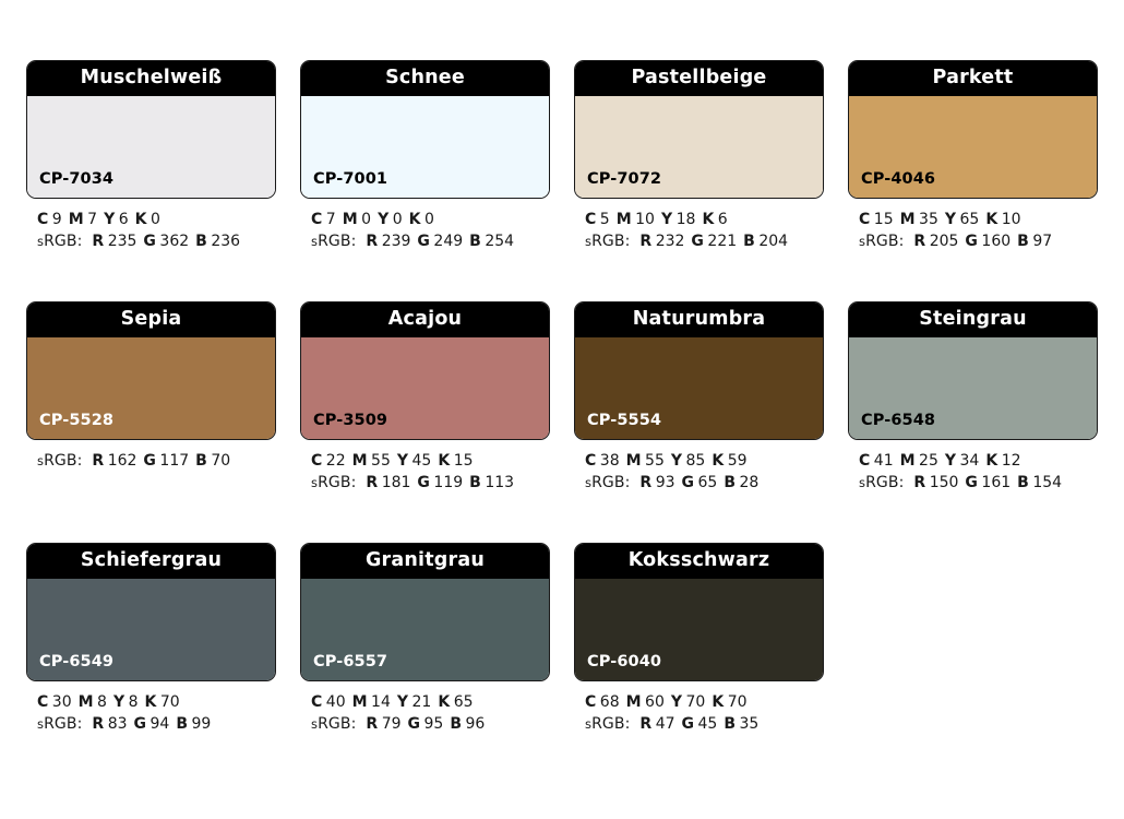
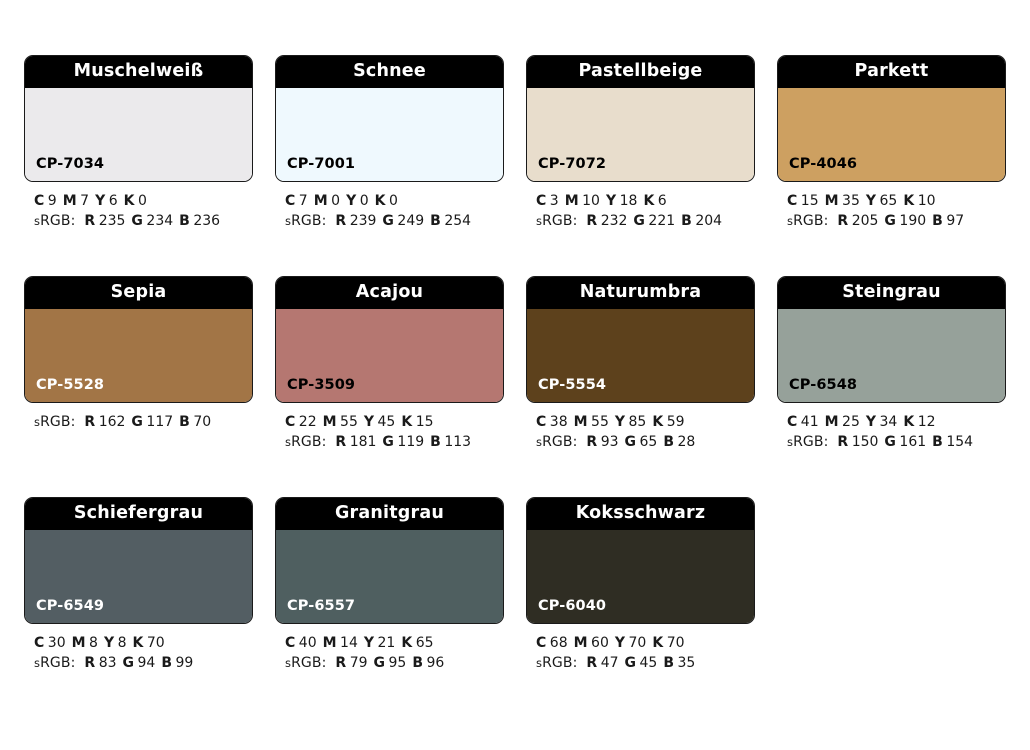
  Muschelweiß
  CP-7034
  C 9 M 7 Y 6 K 0
- sRGB: R 235 G 362 B 236
+ sRGB: R 235 G 234 B 236
  Schnee
  CP-7001
  C 7 M 0 Y 0 K 0
  sRGB: R 239 G 249 B 254
  Pastellbeige
  CP-7072
- C 5 M 10 Y 18 K 6
+ C 3 M 10 Y 18 K 6
  sRGB: R 232 G 221 B 204
  Parkett
  CP-4046
  C 15 M 35 Y 65 K 10
- sRGB: R 205 G 160 B 97
+ sRGB: R 205 G 190 B 97
  Sepia
  CP-5528
  sRGB: R 162 G 117 B 70
  Acajou
  CP-3509
  C 22 M 55 Y 45 K 15
  sRGB: R 181 G 119 B 113
  Naturumbra
  CP-5554
  C 38 M 55 Y 85 K 59
  sRGB: R 93 G 65 B 28
  Steingrau
  CP-6548
  C 41 M 25 Y 34 K 12
  sRGB: R 150 G 161 B 154
  Schiefergrau
  CP-6549
  C 30 M 8 Y 8 K 70
  sRGB: R 83 G 94 B 99
  Granitgrau
  CP-6557
  C 40 M 14 Y 21 K 65
  sRGB: R 79 G 95 B 96
  Koksschwarz
  CP-6040
  C 68 M 60 Y 70 K 70
  sRGB: R 47 G 45 B 35
